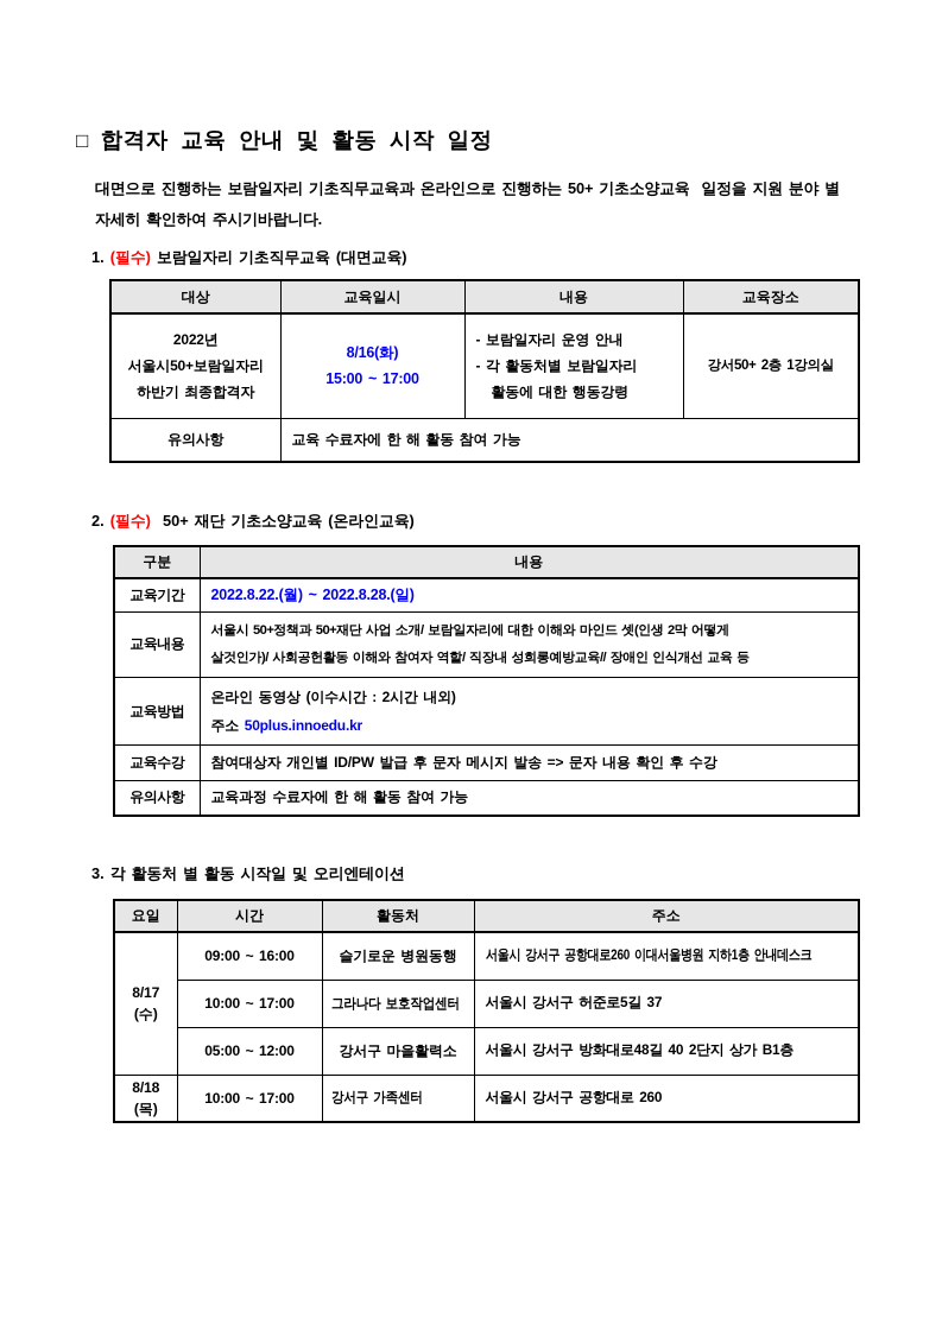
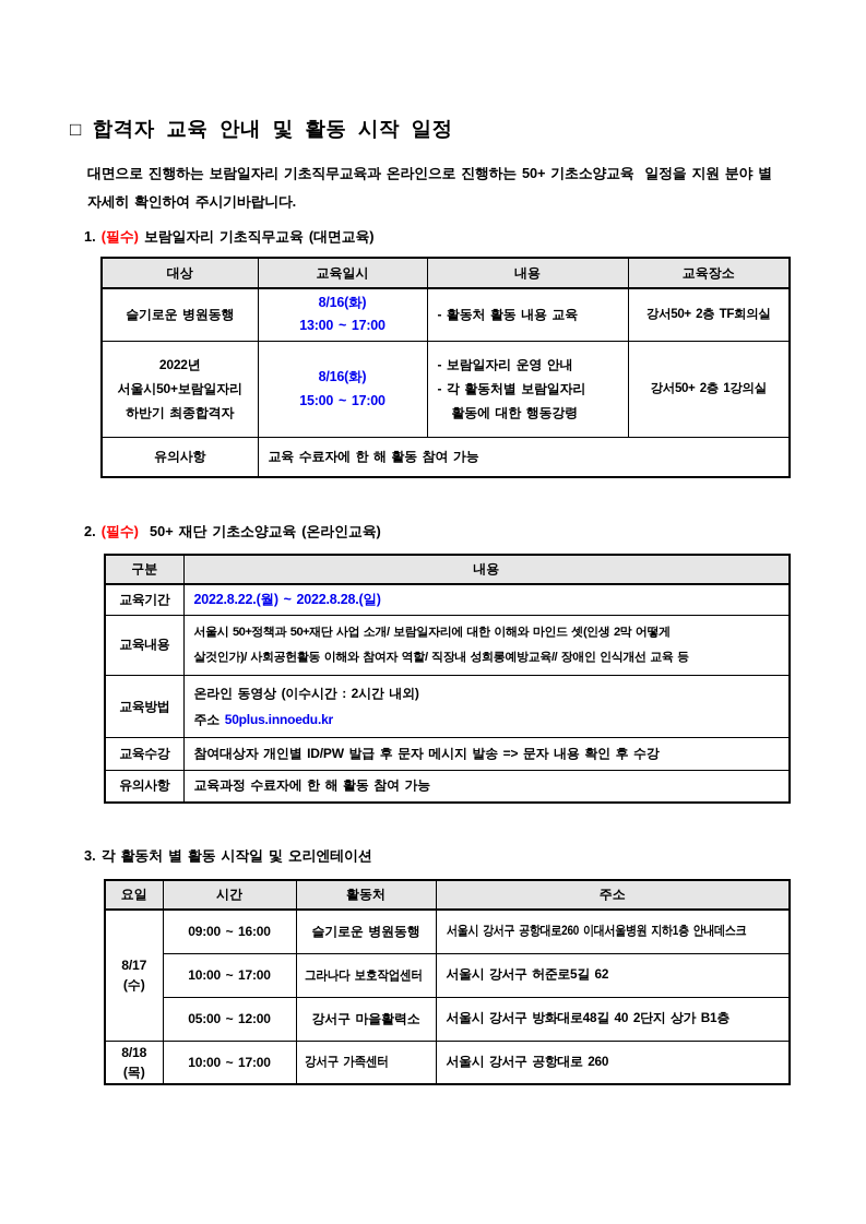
  □ 합격자 교육 안내 및 활동 시작 일정
  대면으로 진행하는 보람일자리 기초직무교육과 온라인으로 진행하는 50+ 기초소양교육 일정을 지원 분야 별
  자세히 확인하여 주시기바랍니다.
  1. (필수) 보람일자리 기초직무교육 (대면교육)
  대상	교육일시	내용	교육장소
+ 슬기로운 병원동행	8/16(화) 13:00 ~ 17:00	- 활동처 활동 내용 교육	강서50+ 2층 TF회의실
  2022년 서울시50+보람일자리 하반기 최종합격자	8/16(화) 15:00 ~ 17:00	- 보람일자리 운영 안내 - 각 활동처별 보람일자리 활동에 대한 행동강령	강서50+ 2층 1강의실
  유의사항	교육 수료자에 한 해 활동 참여 가능
  2. (필수) 50+ 재단 기초소양교육 (온라인교육)
  구분	내용
  교육기간	2022.8.22.(월) ~ 2022.8.28.(일)
  교육내용	서울시 50+정책과 50+재단 사업 소개/ 보람일자리에 대한 이해와 마인드 셋(인생 2막 어떻게 살것인가)/ 사회공헌활동 이해와 참여자 역할/ 직장내 성희롱예방교육// 장애인 인식개선 교육 등
  교육방법	온라인 동영상 (이수시간 : 2시간 내외) 주소 50plus.innoedu.kr
  교육수강	참여대상자 개인별 ID/PW 발급 후 문자 메시지 발송 => 문자 내용 확인 후 수강
  유의사항	교육과정 수료자에 한 해 활동 참여 가능
  3. 각 활동처 별 활동 시작일 및 오리엔테이션
  요일	시간	활동처	주소
  8/17 (수)	09:00 ~ 16:00	슬기로운 병원동행	서울시 강서구 공항대로260 이대서울병원 지하1층 안내데스크
- 10:00 ~ 17:00	그라나다 보호작업센터	서울시 강서구 허준로5길 37
+ 10:00 ~ 17:00	그라나다 보호작업센터	서울시 강서구 허준로5길 62
  05:00 ~ 12:00	강서구 마을활력소	서울시 강서구 방화대로48길 40 2단지 상가 B1층
  8/18 (목)	10:00 ~ 17:00	강서구 가족센터	서울시 강서구 공항대로 260
